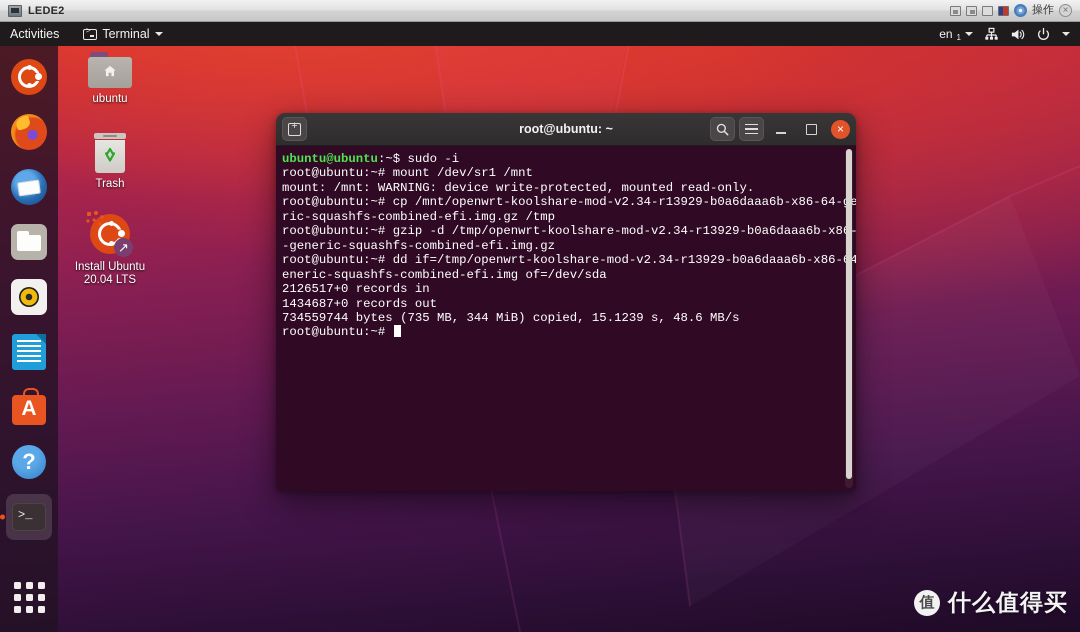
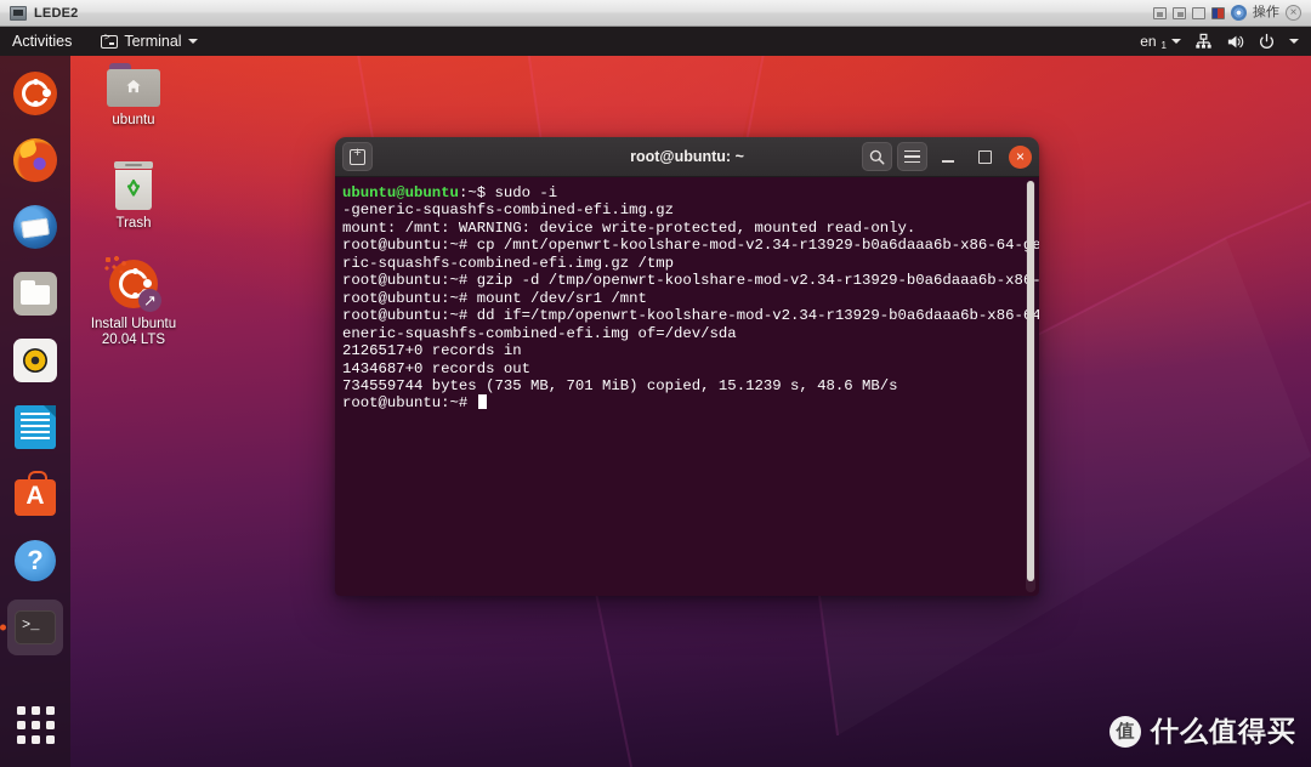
  LEDE2
  操作
  ×
  Activities
  Terminal
  en
  1
  ubuntu
  Trash
  Install Ubuntu
  20.04 LTS
  root@ubuntu: ~
  ×
  ubuntu@ubuntu:~$ sudo -i
- root@ubuntu:~# mount /dev/sr1 /mnt
+ -generic-squashfs-combined-efi.img.gz
  mount: /mnt: WARNING: device write-protected, mounted read-only.
  root@ubuntu:~# cp /mnt/openwrt-koolshare-mod-v2.34-r13929-b0a6daaa6b-x86-64-e
  ric-squashfs-combined-efi.img.gz /tmp
  root@ubuntu:~# gzip -d /tmp/openwrt-koolshare-mod-v2.34-r13929-b0a6daaa6b-x8-
- -generic-squashfs-combined-efi.img.gz
+ root@ubuntu:~# mount /dev/sr1 /mnt
  root@ubuntu:~# dd if=/tmp/openwrt-koolshare-mod-v2.34-r13929-b0a6daaa6b-x86-4
  eneric-squashfs-combined-efi.img of=/dev/sda
  2126517+0 records in
  1434687+0 records out
- 734559744 bytes (735 MB, 344 MiB) copied, 15.1239 s, 48.6 MB/s
+ 734559744 bytes (735 MB, 701 MiB) copied, 15.1239 s, 48.6 MB/s
  root@ubuntu:~#
  值
  什么值得买
